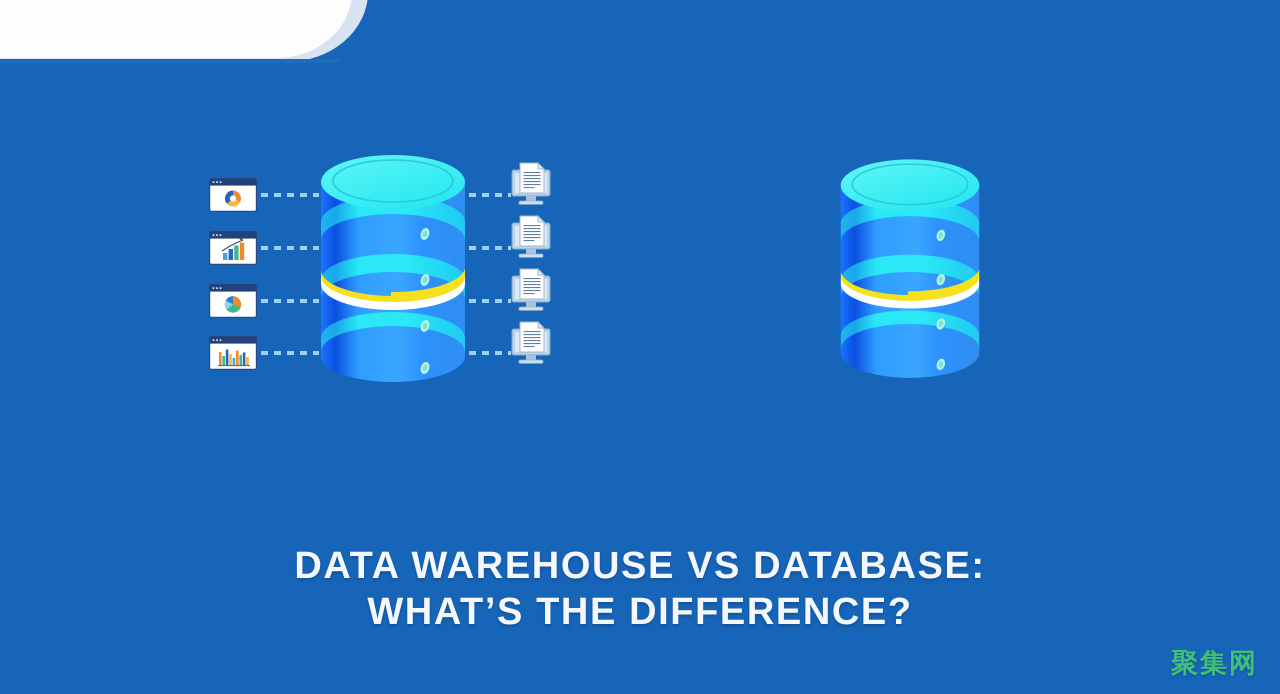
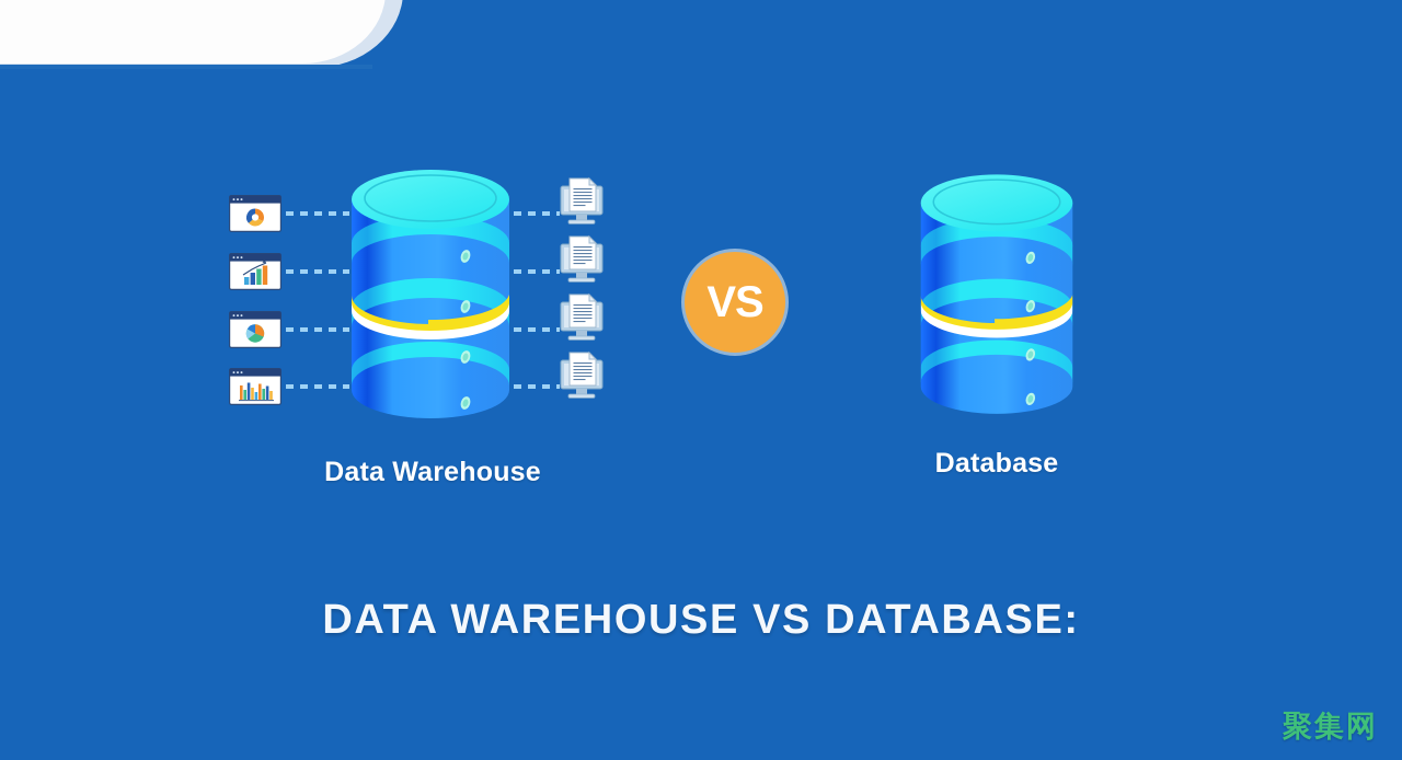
+ Data Warehouse
+ VS
+ Database
  DATA WAREHOUSE VS DATABASE:
- WHAT’S THE DIFFERENCE?
  聚集网
